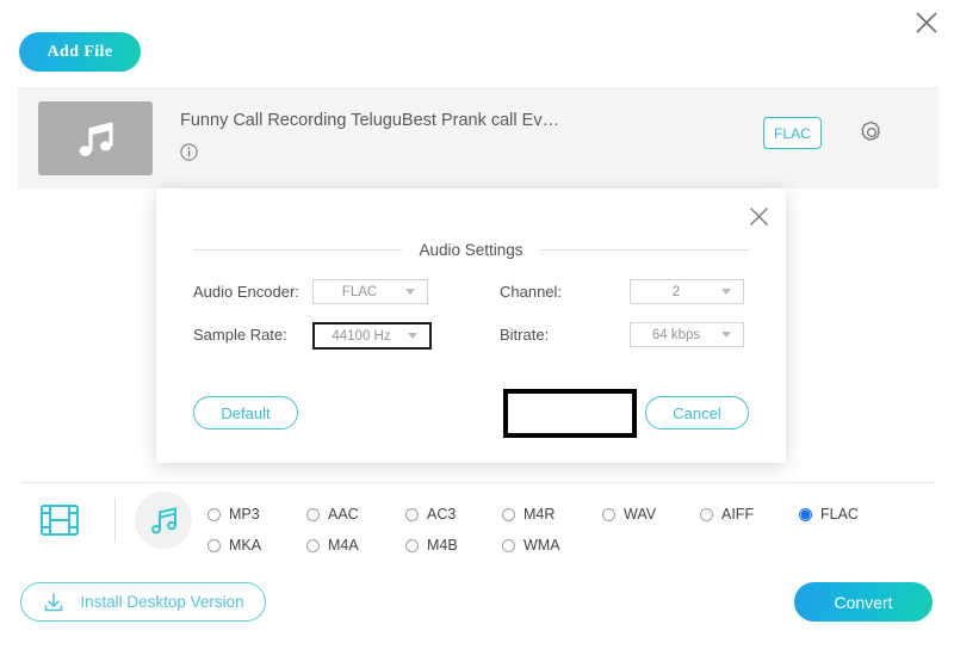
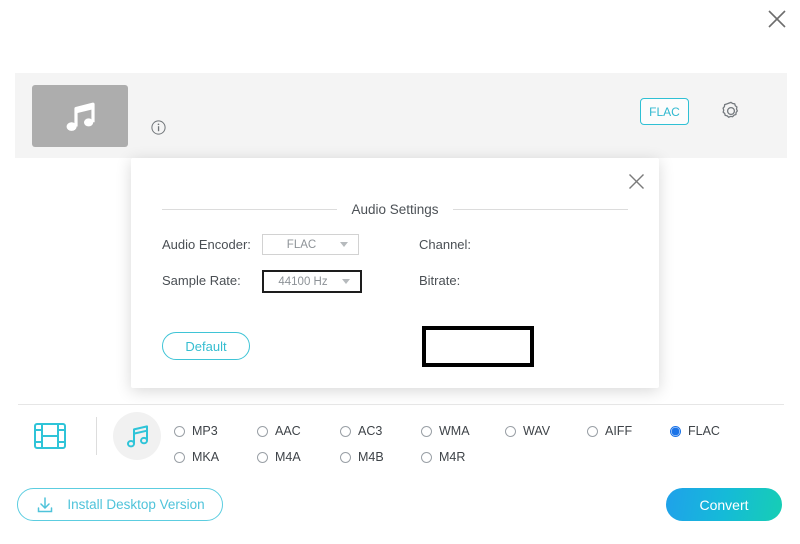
- Add File
- Funny Call Recording TeluguBest Prank call Ev…
  FLAC
  Audio Settings
  Audio Encoder:
  FLAC
  Channel:
- 2
  Sample Rate:
  44100 Hz
  Bitrate:
- 64 kbps
  Default
- Cancel
  MP3
  AAC
  AC3
- M4R
+ WMA
  WAV
  AIFF
  FLAC
  MKA
  M4A
  M4B
- WMA
+ M4R
  Install Desktop Version
  Convert
